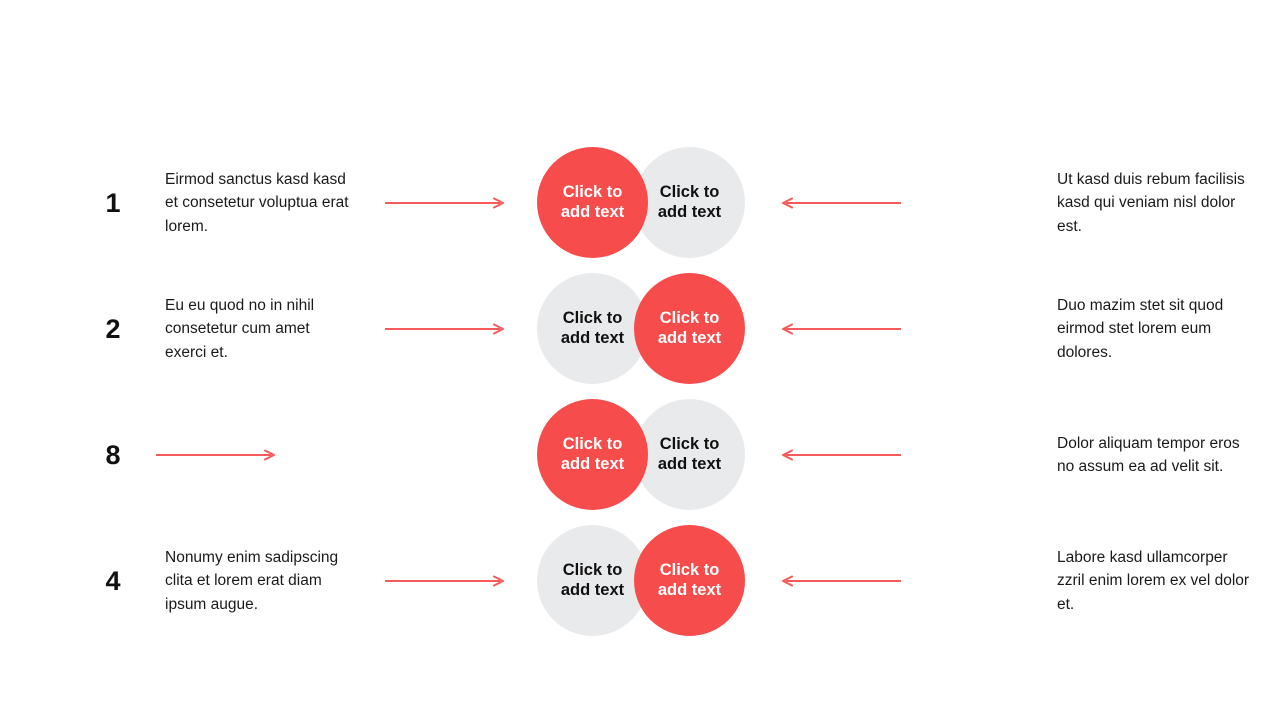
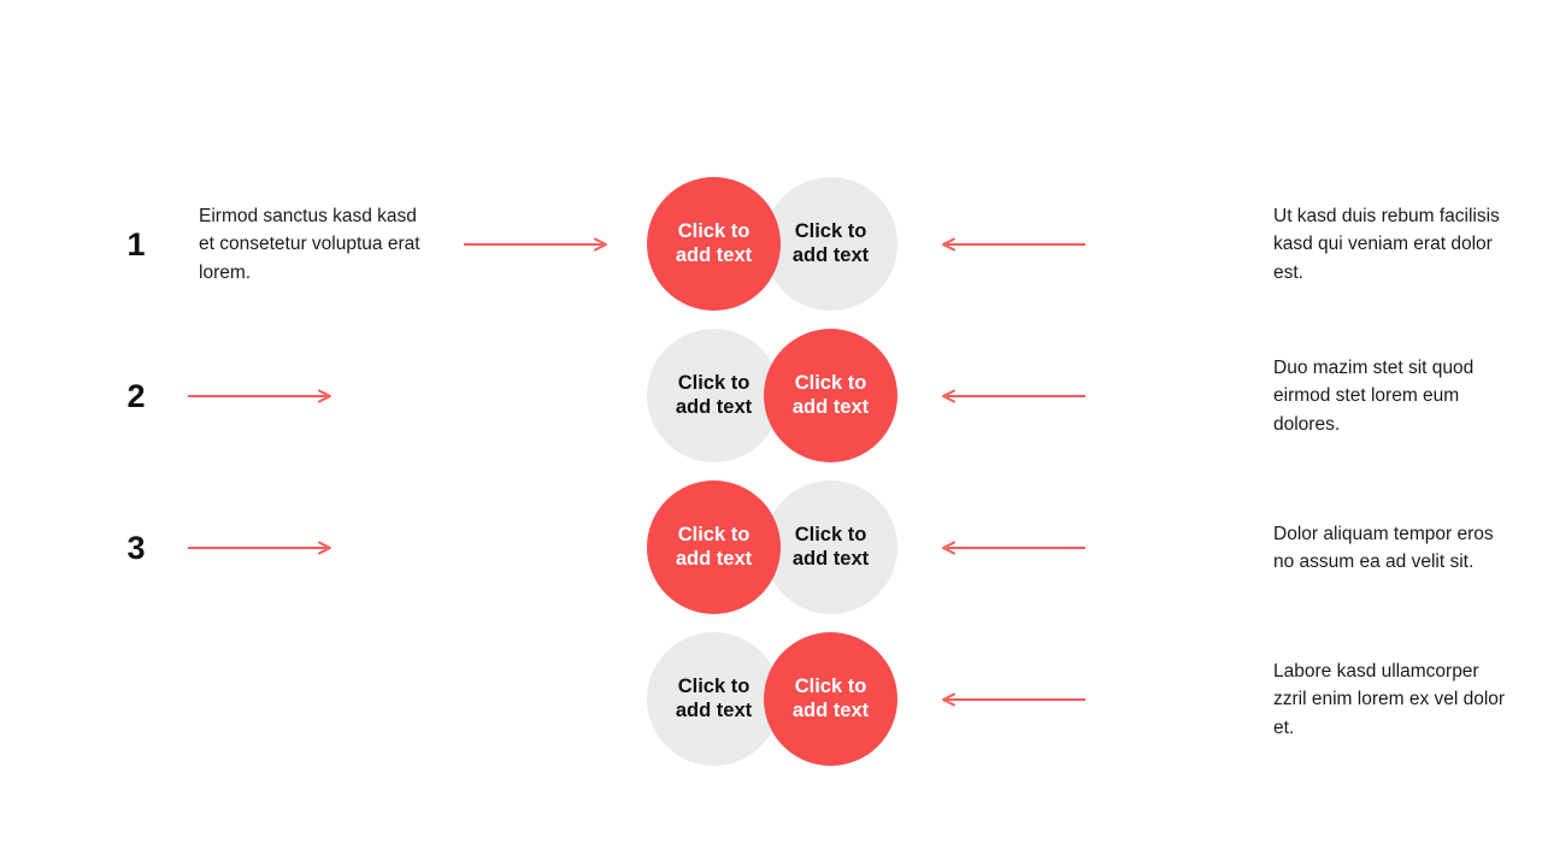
  1
  Eirmod sanctus kasd kasd et consetetur voluptua erat lorem.
  Click to add text
  Click to add text
- Ut kasd duis rebum facilisis kasd qui veniam nisl dolor est.
+ Ut kasd duis rebum facilisis kasd qui veniam erat dolor est.
  2
- Eu eu quod no in nihil consetetur cum amet exerci et.
  Click to add text
  Click to add text
  Duo mazim stet sit quod eirmod stet lorem eum dolores.
- 8
+ 3
  Click to add text
  Click to add text
  Dolor aliquam tempor eros no assum ea ad velit sit.
- 4
- Nonumy enim sadipscing clita et lorem erat diam ipsum augue.
  Click to add text
  Click to add text
  Labore kasd ullamcorper zzril enim lorem ex vel dolor et.
